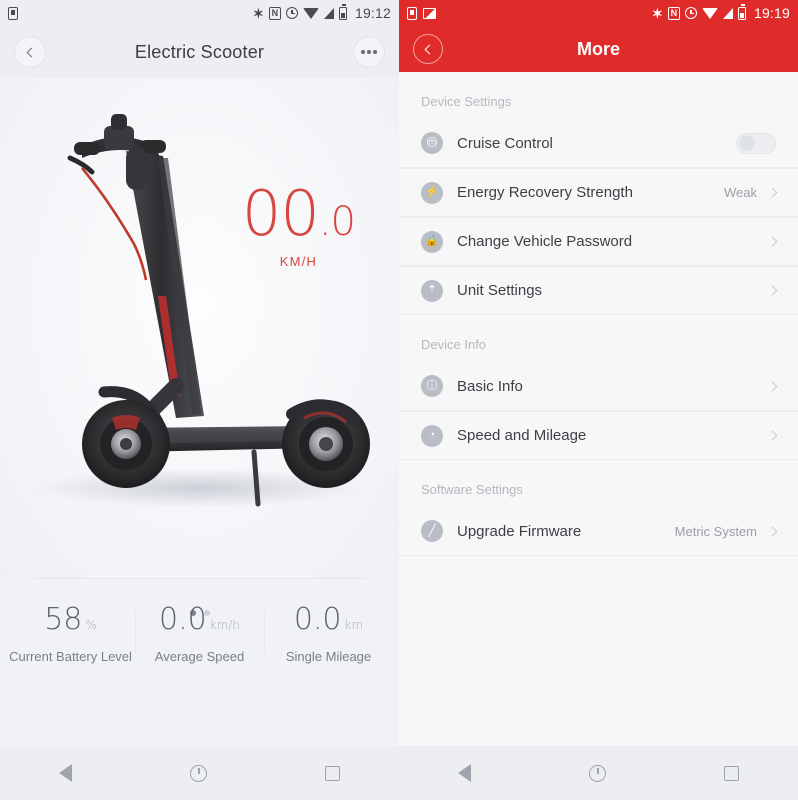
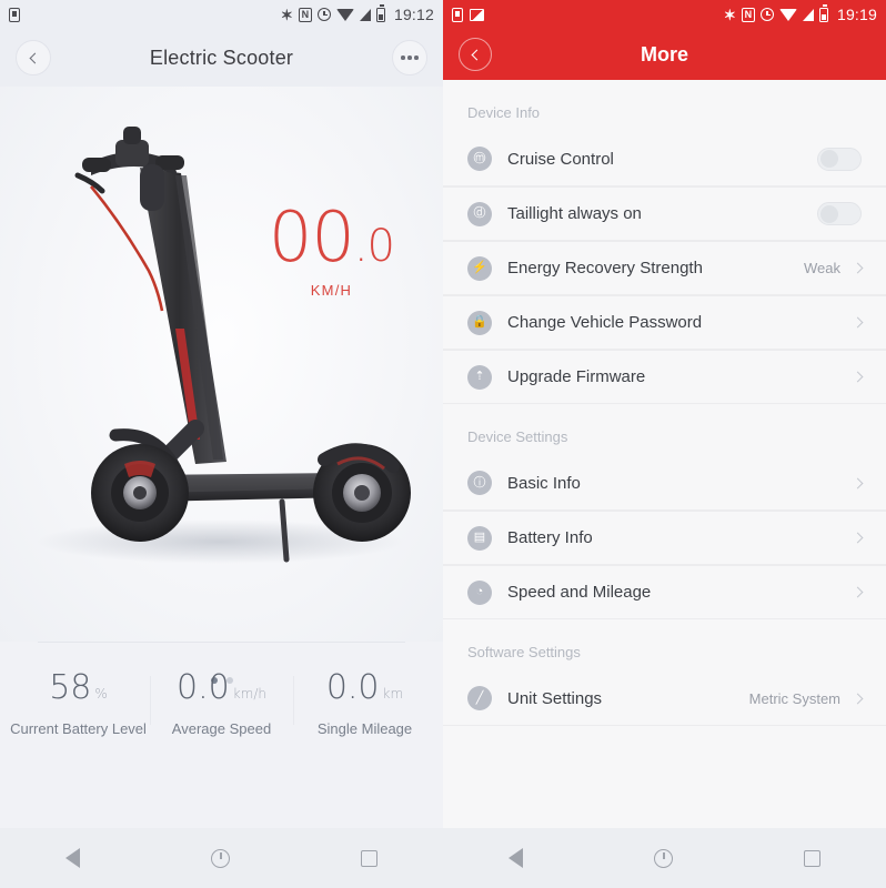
  ✶
  N
  19:12
  Electric Scooter
  00.0
  KM/H
  58 %
  Current Battery Level
  0.0 km/h
  Average Speed
  0.0 km
  Single Mileage
  ✶
  N
  19:19
  More
- Device Settings
+ Device Info
  ⓜ
  Cruise Control
+ ⓓ
+ Taillight always on
  ⚡
  Energy Recovery Strength
  Weak
  🔒
  Change Vehicle Password
  ⇡
- Unit Settings
+ Upgrade Firmware
- Device Info
+ Device Settings
  ⓘ
  Basic Info
+ ▤
+ Battery Info
  ◔
  Speed and Mileage
  Software Settings
  ╱
- Upgrade Firmware
+ Unit Settings
  Metric System
